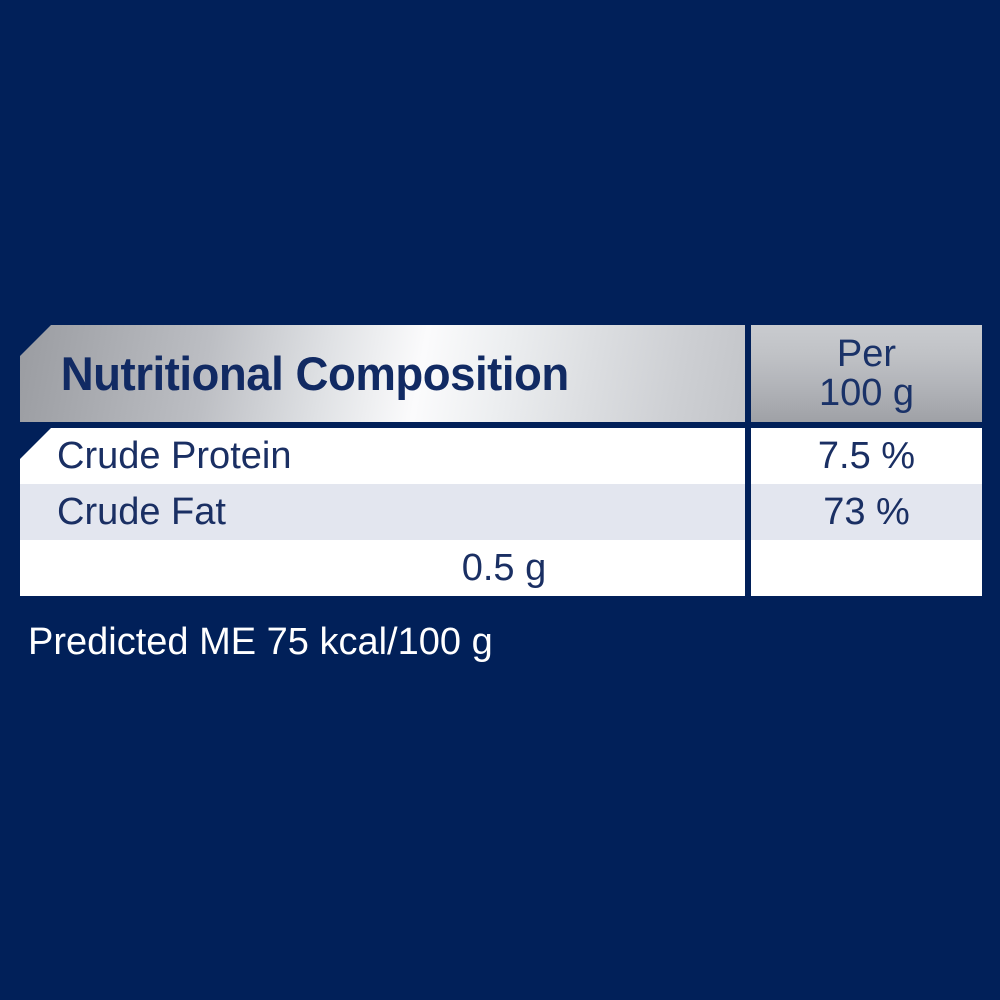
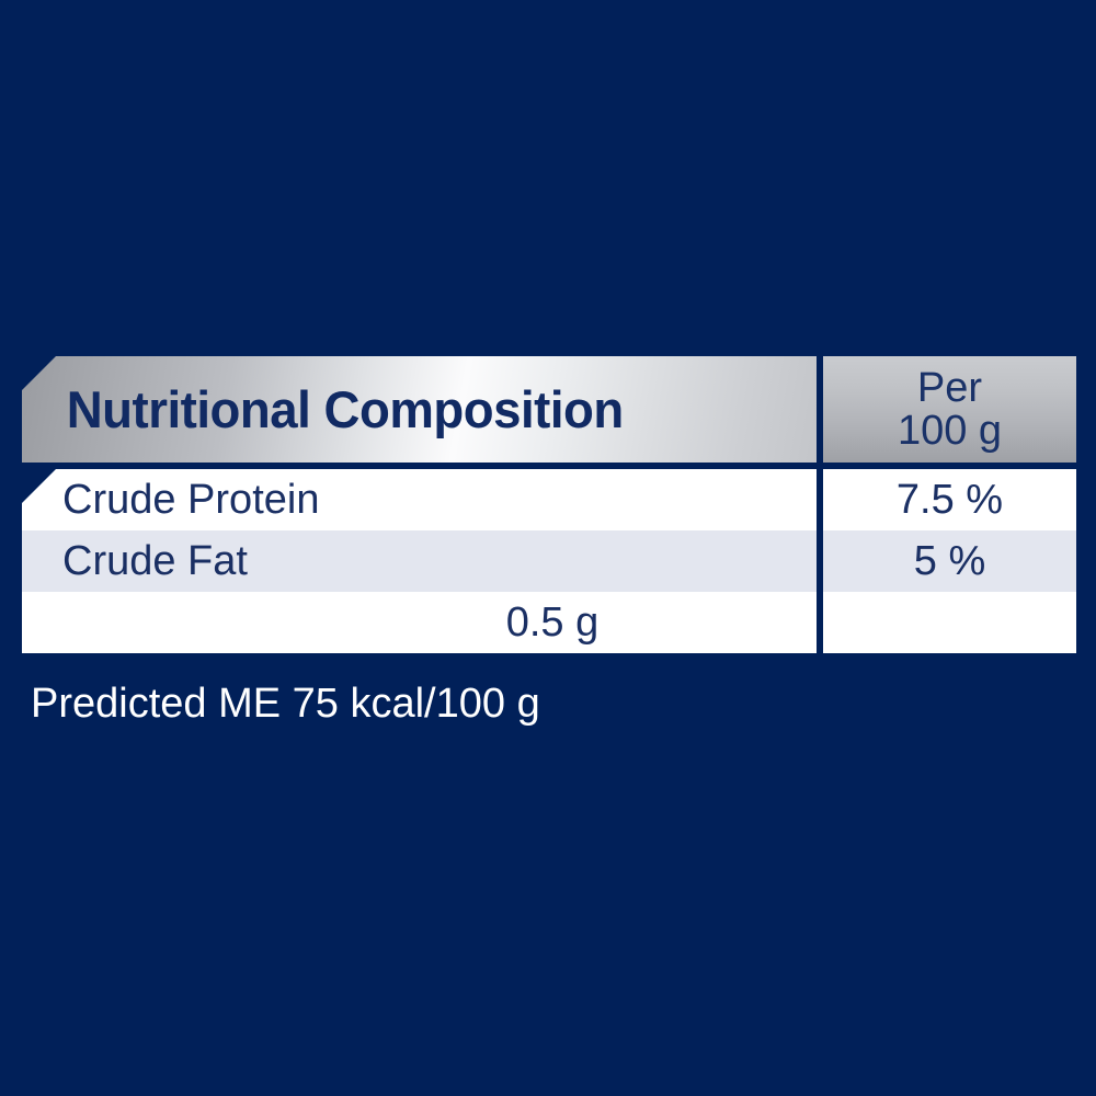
  Nutritional Composition
  Per
  100 g
  Crude Protein
  7.5 %
  Crude Fat
- 73 %
+ 5 %
  0.5 g
  Predicted ME 75 kcal/100 g
